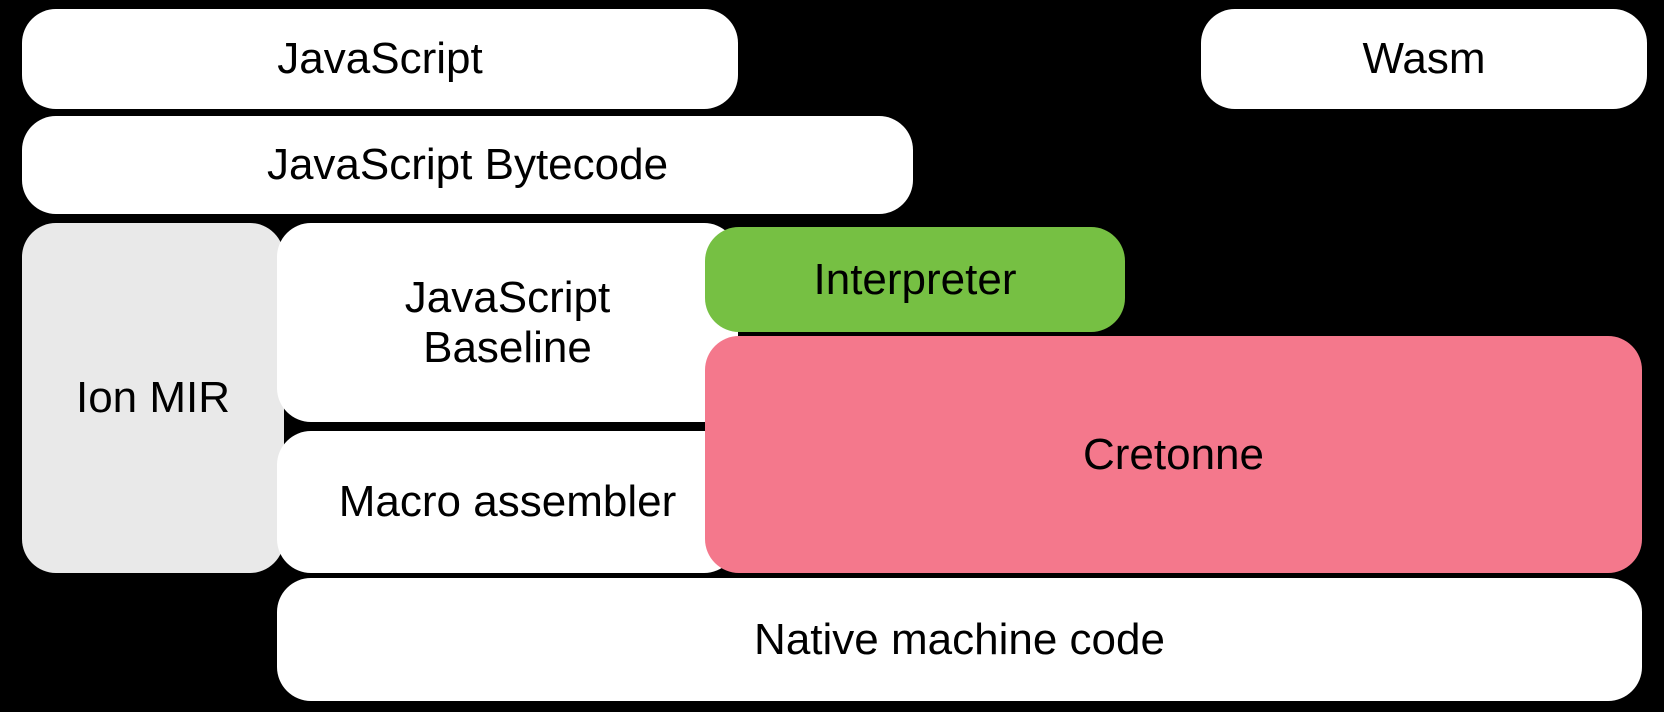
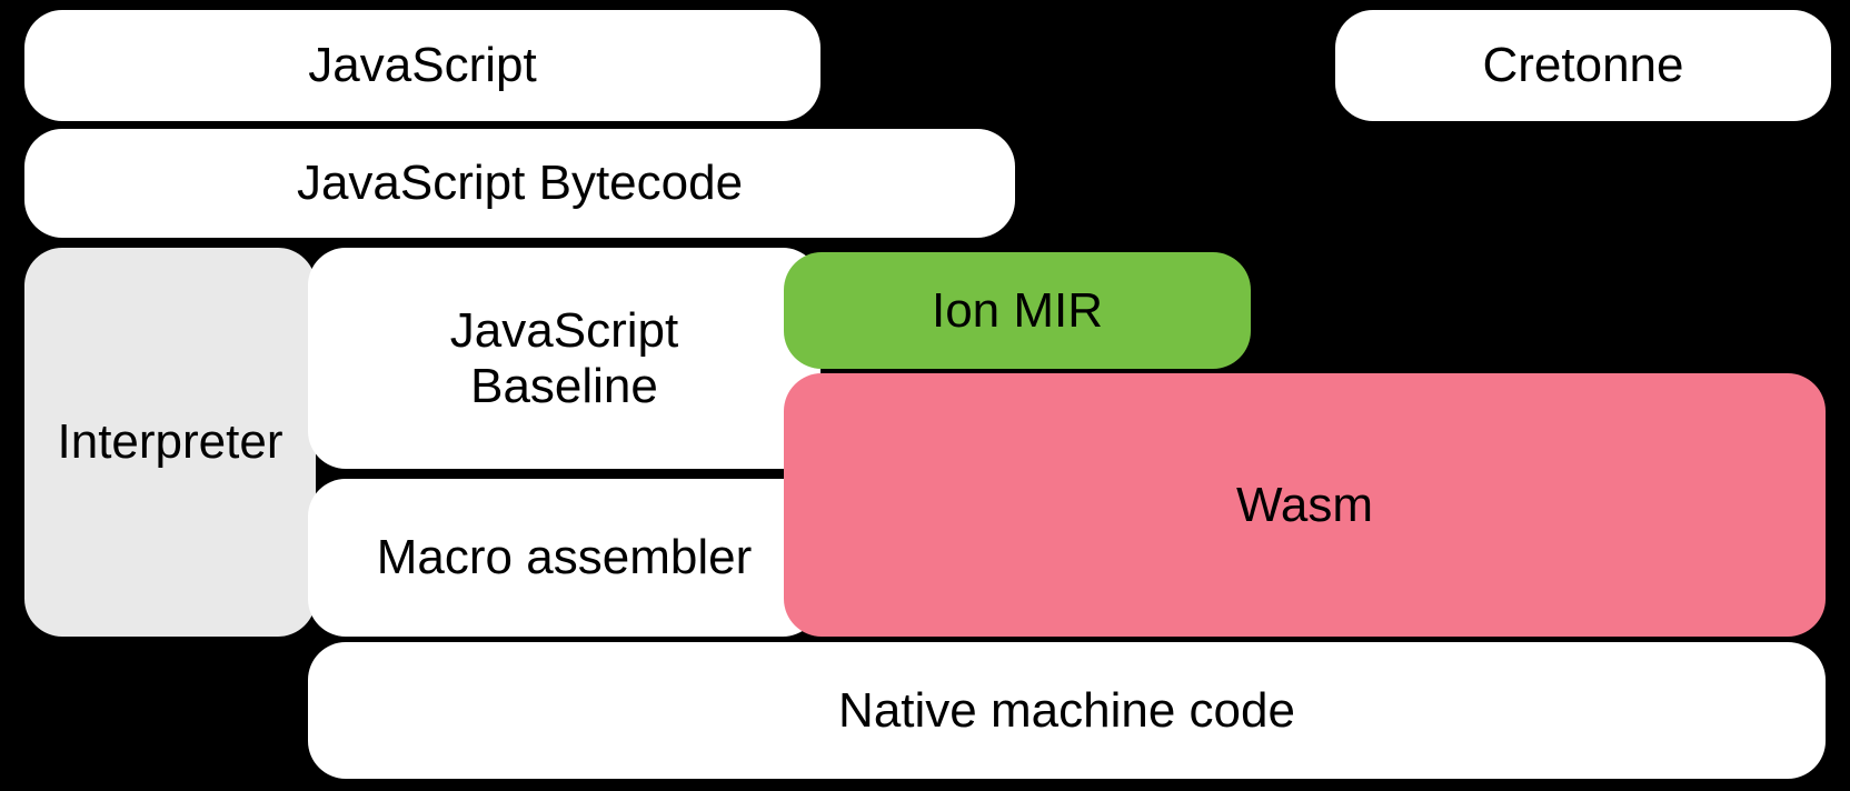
  JavaScript
- Wasm
+ Cretonne
  JavaScript Bytecode
- Ion MIR
+ Interpreter
  JavaScript
  Baseline
  Macro assembler
- Interpreter
+ Ion MIR
- Cretonne
+ Wasm
  Native machine code
